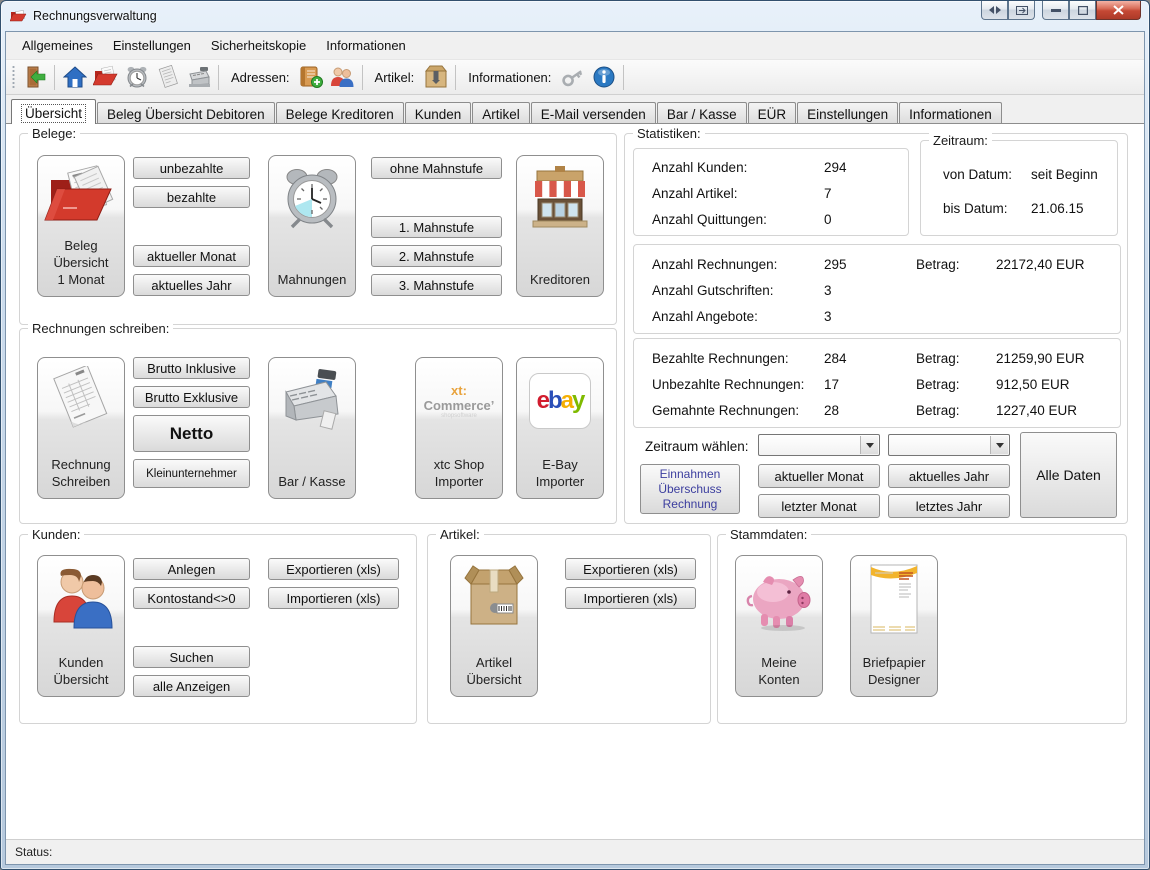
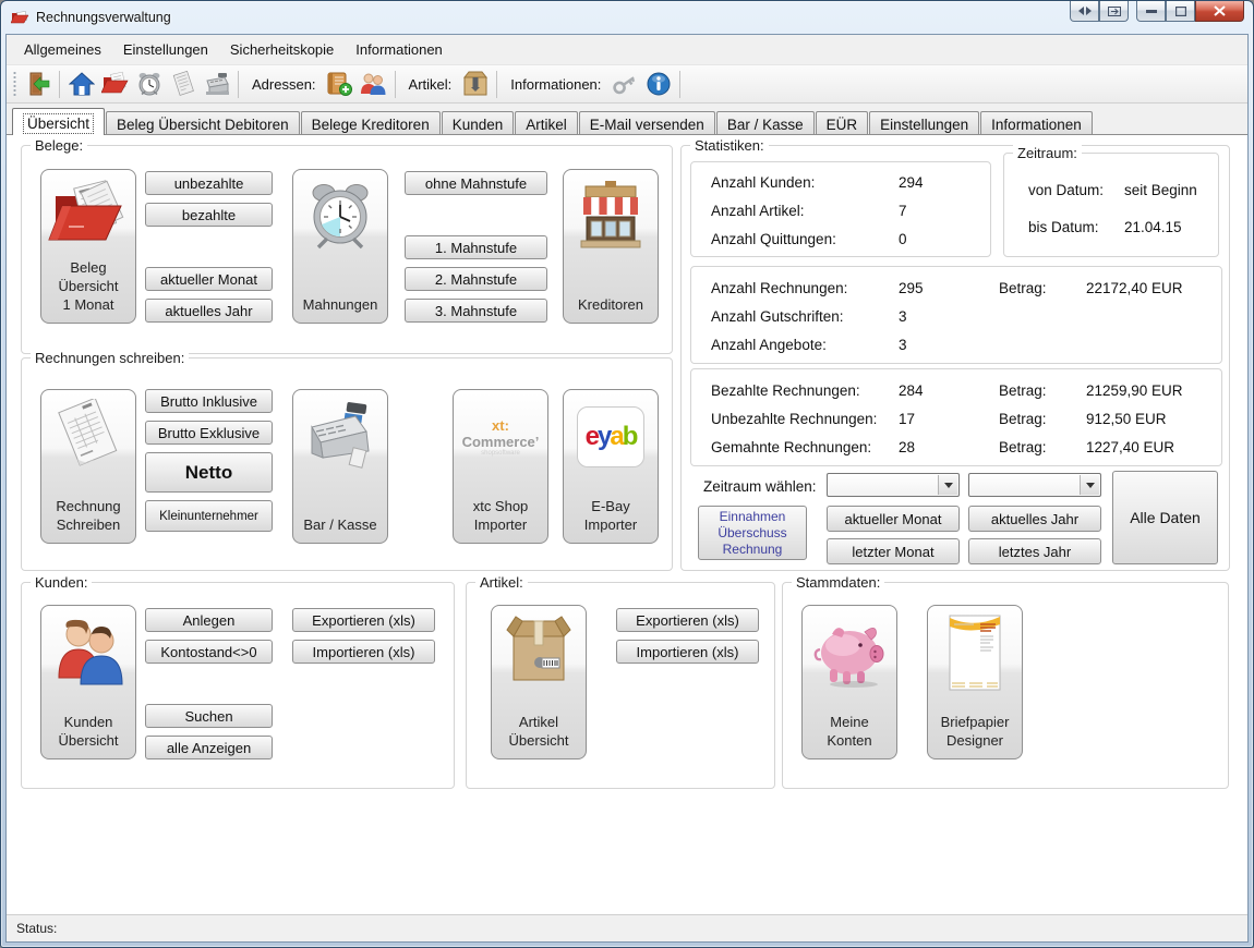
  Rechnungsverwaltung
  Allgemeines
  Einstellungen
  Sicherheitskopie
  Informationen
  Adressen:
  Artikel:
  Informationen:
  Übersicht
  Beleg Übersicht Debitoren
  Belege Kreditoren
  Kunden
  Artikel
  E-Mail versenden
  Bar / Kasse
  EÜR
  Einstellungen
  Informationen
  Belege:
  Beleg
  Übersicht
  1 Monat
  unbezahlte
  bezahlte
  aktueller Monat
  aktuelles Jahr
  Mahnungen
  ohne Mahnstufe
  1. Mahnstufe
  2. Mahnstufe
  3. Mahnstufe
  Kreditoren
  Rechnungen schreiben:
  Rechnung
  Schreiben
  Brutto Inklusive
  Brutto Exklusive
  Netto
  Kleinunternehmer
  Bar / Kasse
  xt:
  Commerce’
  xtc Shop
  Importer
  e
- b
+ y
  a
- y
+ b
  E-Bay
  Importer
  Statistiken:
  Anzahl Kunden:
  294
  Anzahl Artikel:
  7
  Anzahl Quittungen:
  0
  Zeitraum:
  von Datum:
  seit Beginn
  bis Datum:
- 21.06.15
+ 21.04.15
  Anzahl Rechnungen:
  295
  Betrag:
  22172,40 EUR
  Anzahl Gutschriften:
  3
  Anzahl Angebote:
  3
  Bezahlte Rechnungen:
  284
  Betrag:
  21259,90 EUR
  Unbezahlte Rechnungen:
  17
  Betrag:
  912,50 EUR
  Gemahnte Rechnungen:
  28
  Betrag:
  1227,40 EUR
  Zeitraum wählen:
  Einnahmen
  Überschuss
  Rechnung
  aktueller Monat
  letzter Monat
  aktuelles Jahr
  letztes Jahr
  Alle Daten
  Kunden:
  Kunden
  Übersicht
  Anlegen
  Kontostand<>0
  Suchen
  alle Anzeigen
  Exportieren (xls)
  Importieren (xls)
  Artikel:
  Artikel
  Übersicht
  Exportieren (xls)
  Importieren (xls)
  Stammdaten:
  Meine
  Konten
  Briefpapier
  Designer
  Status:
